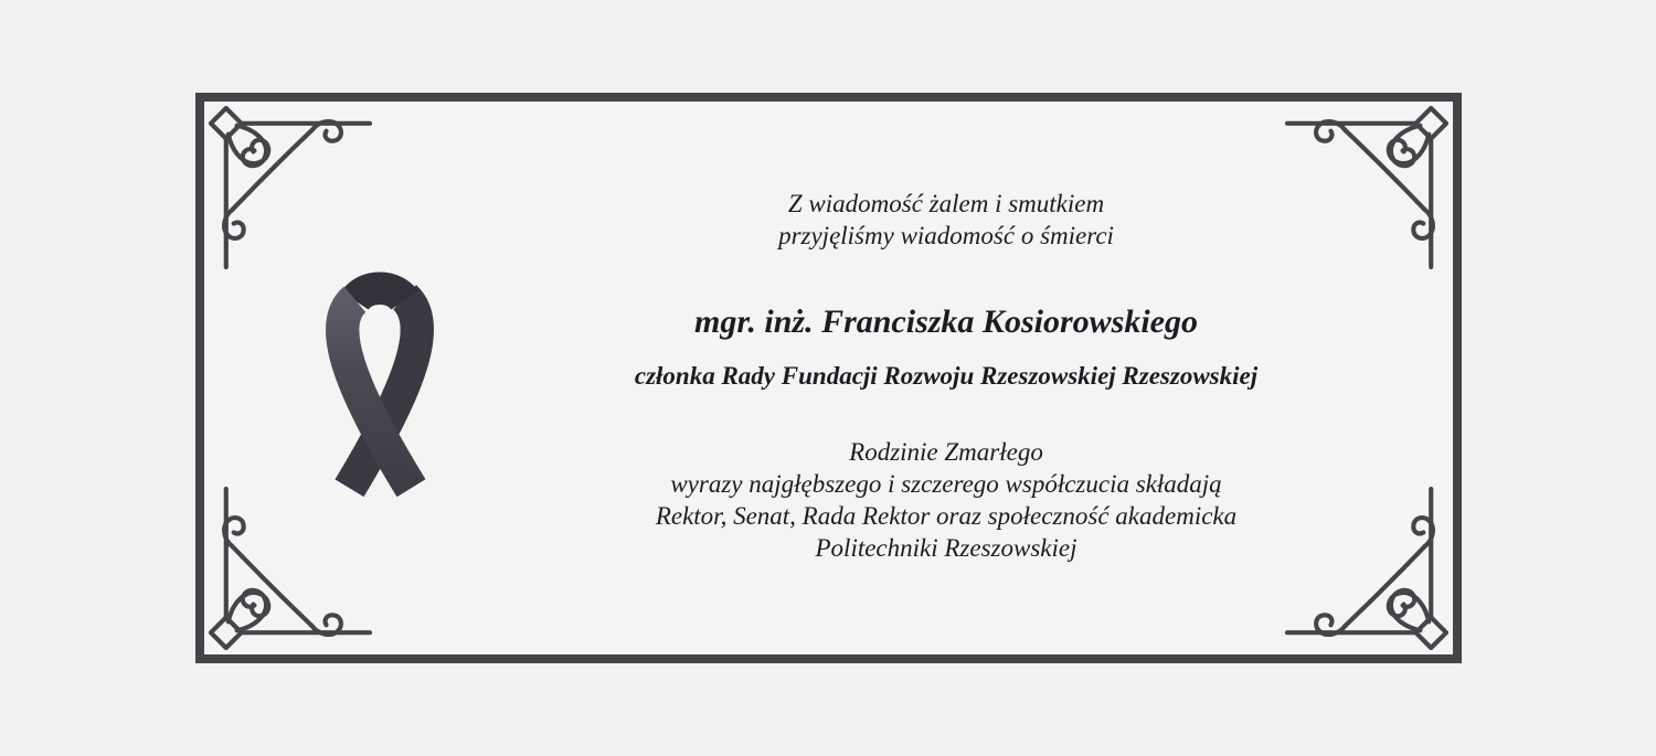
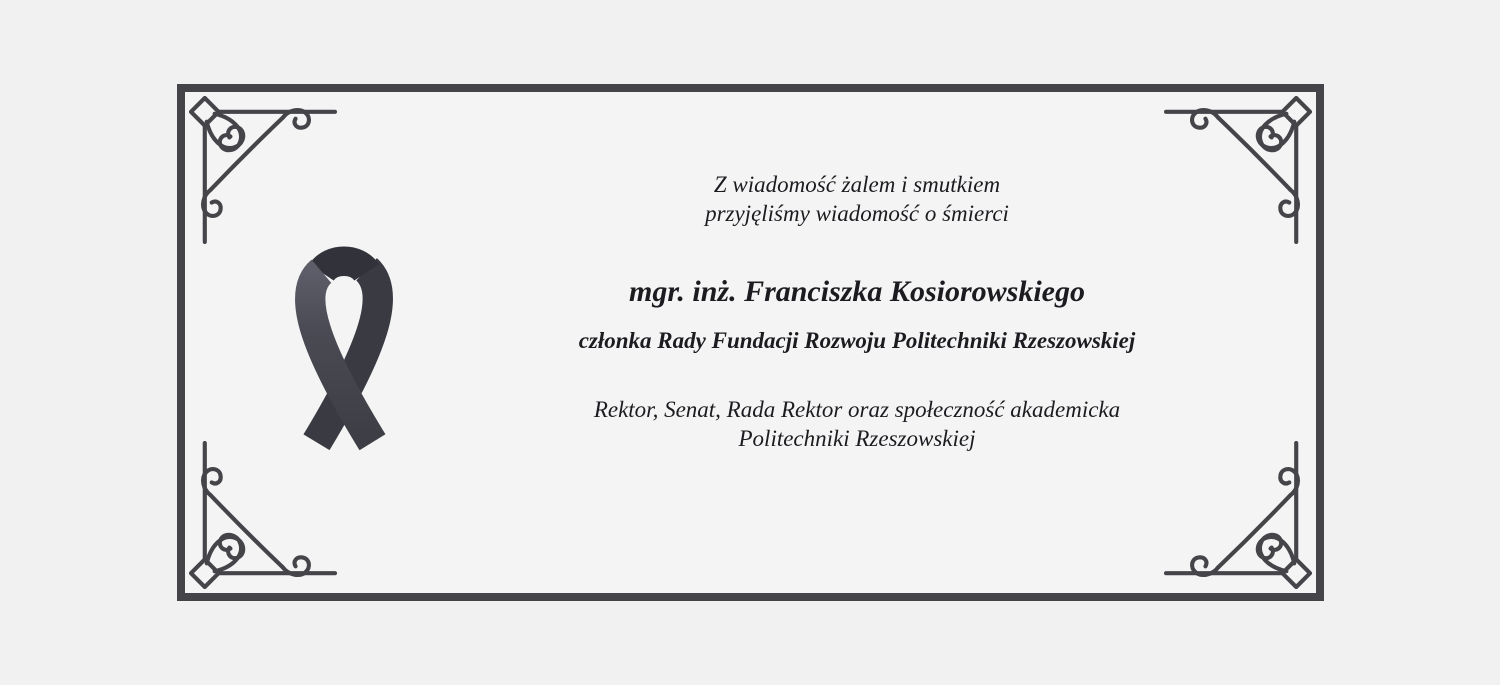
  Z wiadomość żalem i smutkiem
  przyjęliśmy wiadomość o śmierci
  mgr. inż. Franciszka Kosiorowskiego
- członka Rady Fundacji Rozwoju Rzeszowskiej Rzeszowskiej
+ członka Rady Fundacji Rozwoju Politechniki Rzeszowskiej
- Rodzinie Zmarłego
- wyrazy najgłębszego i szczerego współczucia składają
  Rektor, Senat, Rada Rektor oraz społeczność akademicka
  Politechniki Rzeszowskiej
